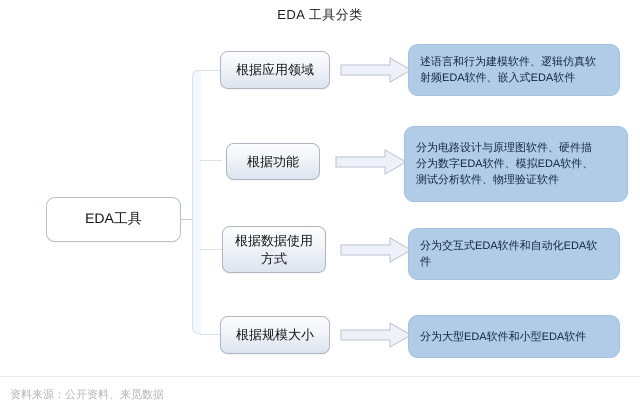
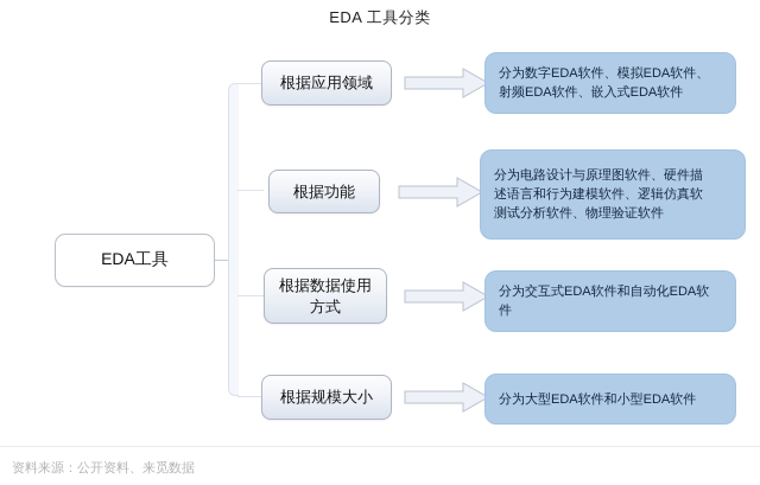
  EDA 工具分类
  EDA工具
  根据应用领域
- 述语言和行为建模软件、逻辑仿真软
+ 分为数字EDA软件、模拟EDA软件、
  射频EDA软件、嵌入式EDA软件
  根据功能
  分为电路设计与原理图软件、硬件描
- 分为数字EDA软件、模拟EDA软件、
+ 述语言和行为建模软件、逻辑仿真软
  测试分析软件、物理验证软件
  根据数据使用
  方式
  分为交互式EDA软件和自动化EDA软
  件
  根据规模大小
  分为大型EDA软件和小型EDA软件
  资料来源：公开资料、来觅数据
